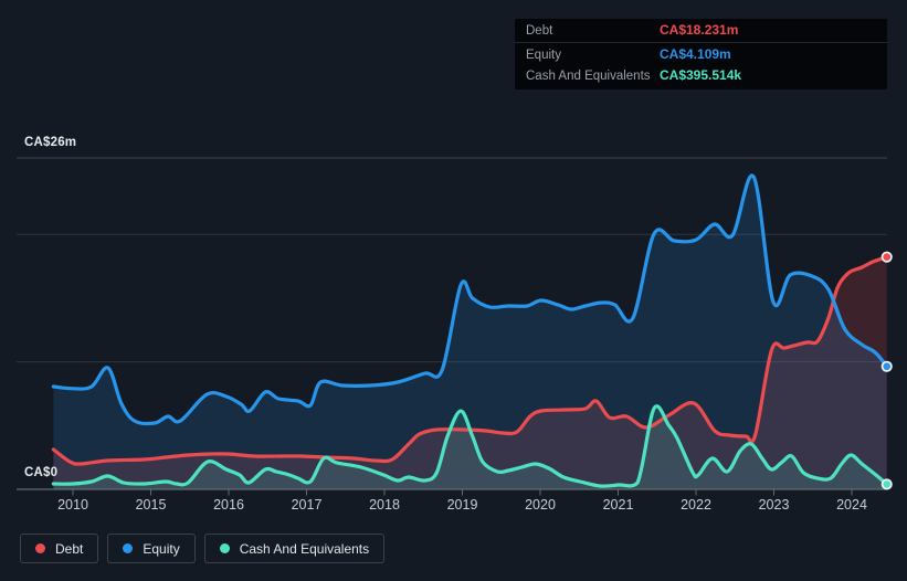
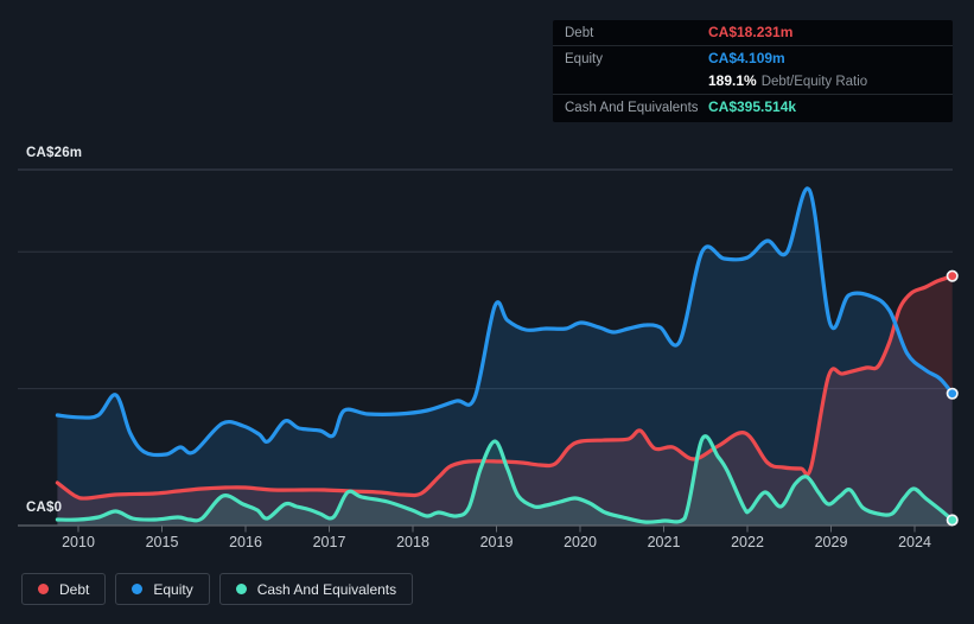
  2010
  2015
  2016
  2017
  2018
  2019
  2020
  2021
  2022
- 2023
+ 2029
  2024
  CA$26m
  CA$0
  Debt
  CA$18.231m
  Equity
  CA$4.109m
+ 189.1% Debt/Equity Ratio
  Cash And Equivalents
  CA$395.514k
  Debt
  Equity
  Cash And Equivalents
